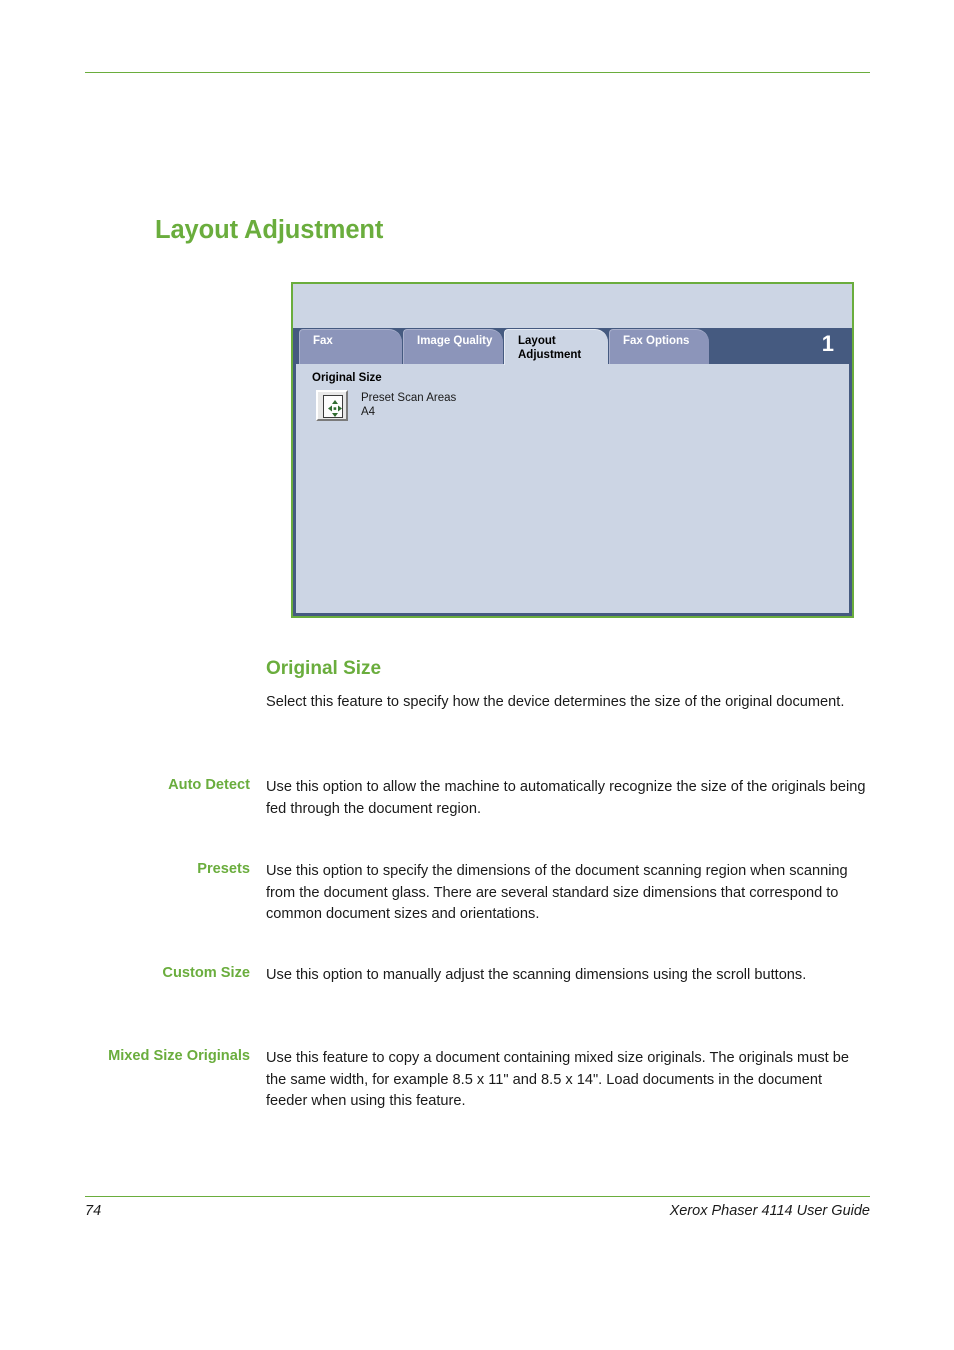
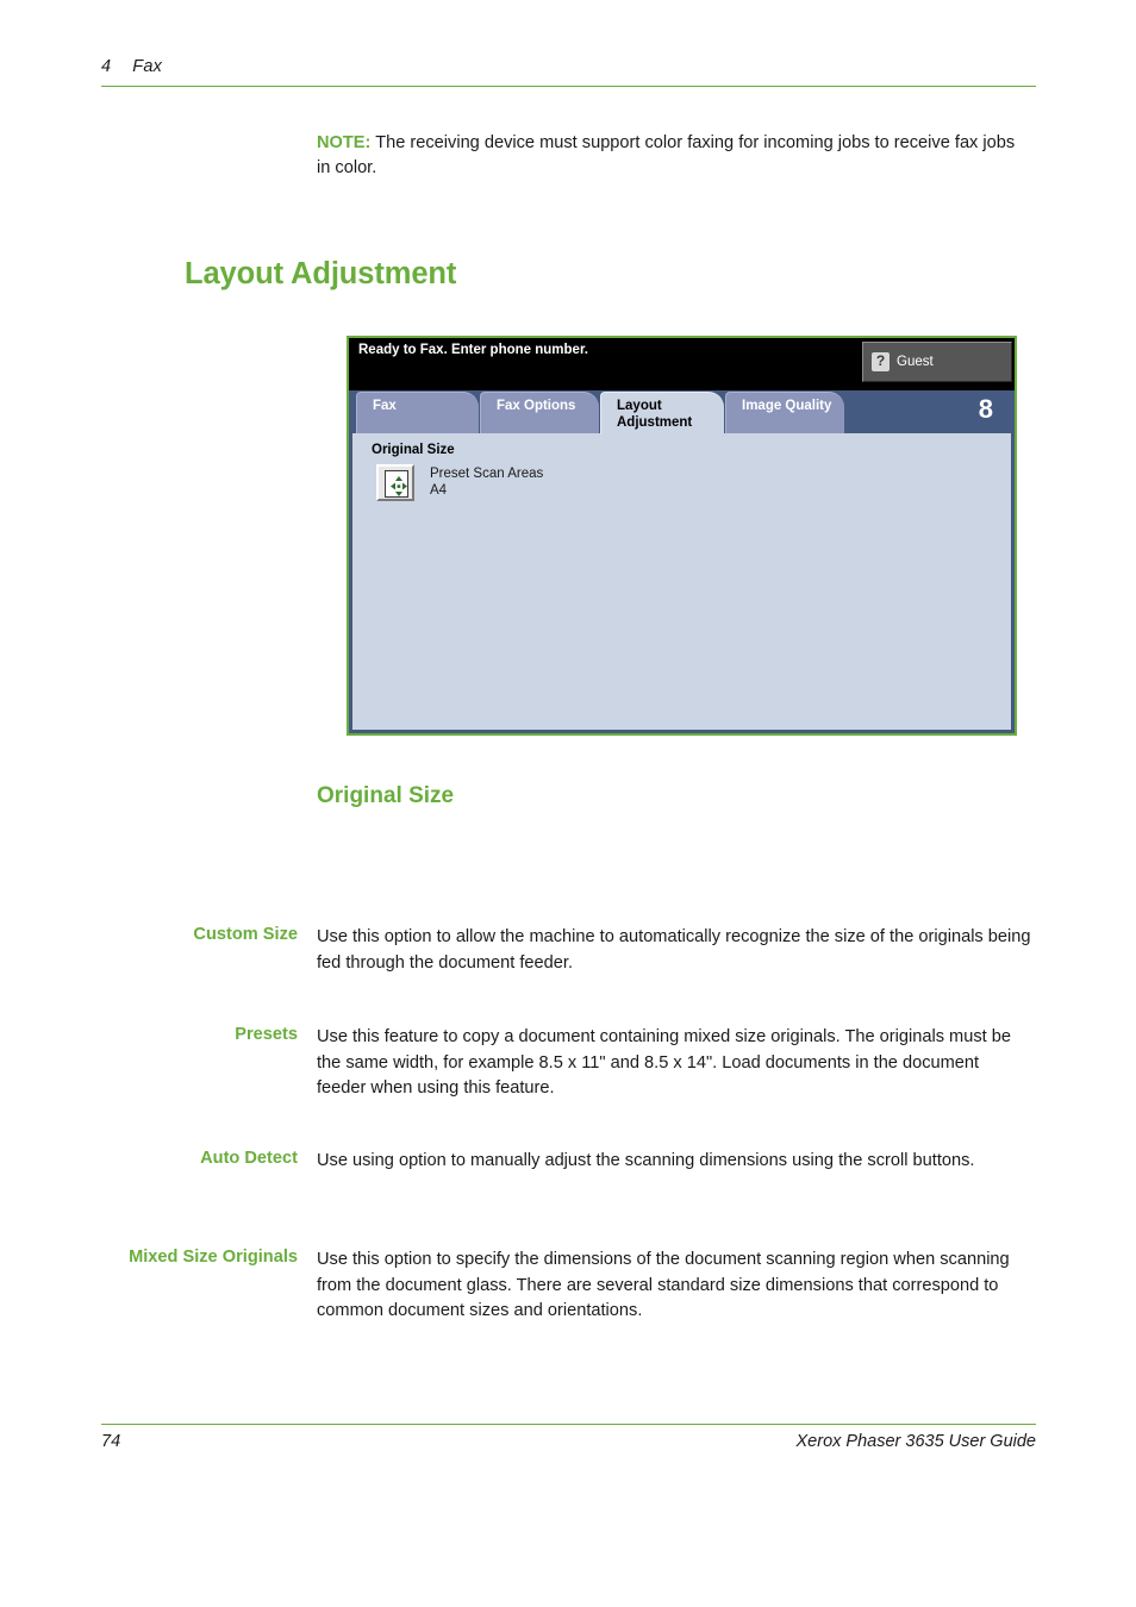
+ 4 Fax
+ NOTE: The receiving device must support color faxing for incoming jobs to receive fax jobs in color.
  Layout Adjustment
+ Ready to Fax. Enter phone number.
+ Guest
  Fax
- Image Quality
+ Fax Options
  Layout Adjustment
- Fax Options
+ Image Quality
- 1
+ 8
  Original Size
  Preset Scan Areas
  A4
  Original Size
- Select this feature to specify how the device determines the size of the original document.
- Auto Detect
+ Custom Size
- Use this option to allow the machine to automatically recognize the size of the originals being fed through the document region.
+ Use this option to allow the machine to automatically recognize the size of the originals being fed through the document feeder.
  Presets
- Use this option to specify the dimensions of the document scanning region when scanning from the document glass. There are several standard size dimensions that correspond to common document sizes and orientations.
+ Use this feature to copy a document containing mixed size originals. The originals must be the same width, for example 8.5 x 11" and 8.5 x 14". Load documents in the document feeder when using this feature.
- Custom Size
+ Auto Detect
- Use this option to manually adjust the scanning dimensions using the scroll buttons.
+ Use using option to manually adjust the scanning dimensions using the scroll buttons.
  Mixed Size Originals
- Use this feature to copy a document containing mixed size originals. The originals must be the same width, for example 8.5 x 11" and 8.5 x 14". Load documents in the document feeder when using this feature.
+ Use this option to specify the dimensions of the document scanning region when scanning from the document glass. There are several standard size dimensions that correspond to common document sizes and orientations.
  74
- Xerox Phaser 4114 User Guide
+ Xerox Phaser 3635 User Guide
